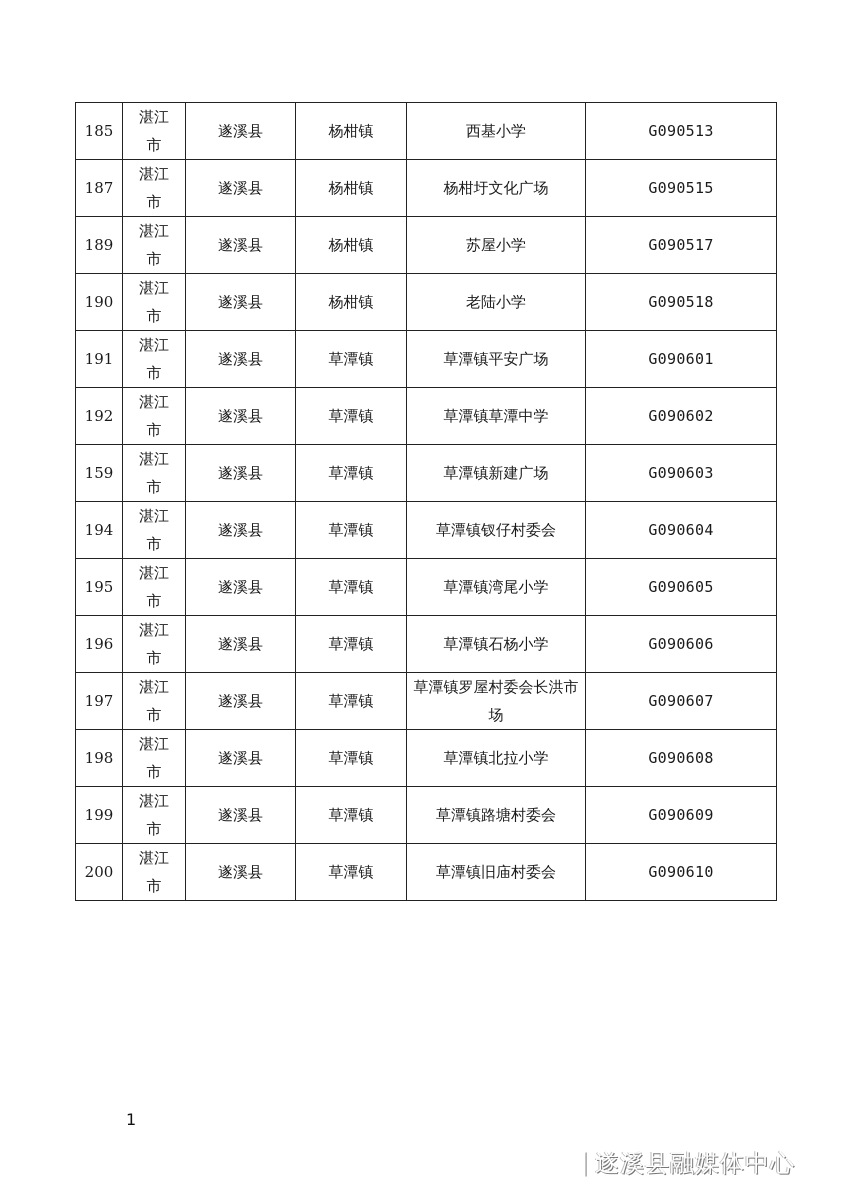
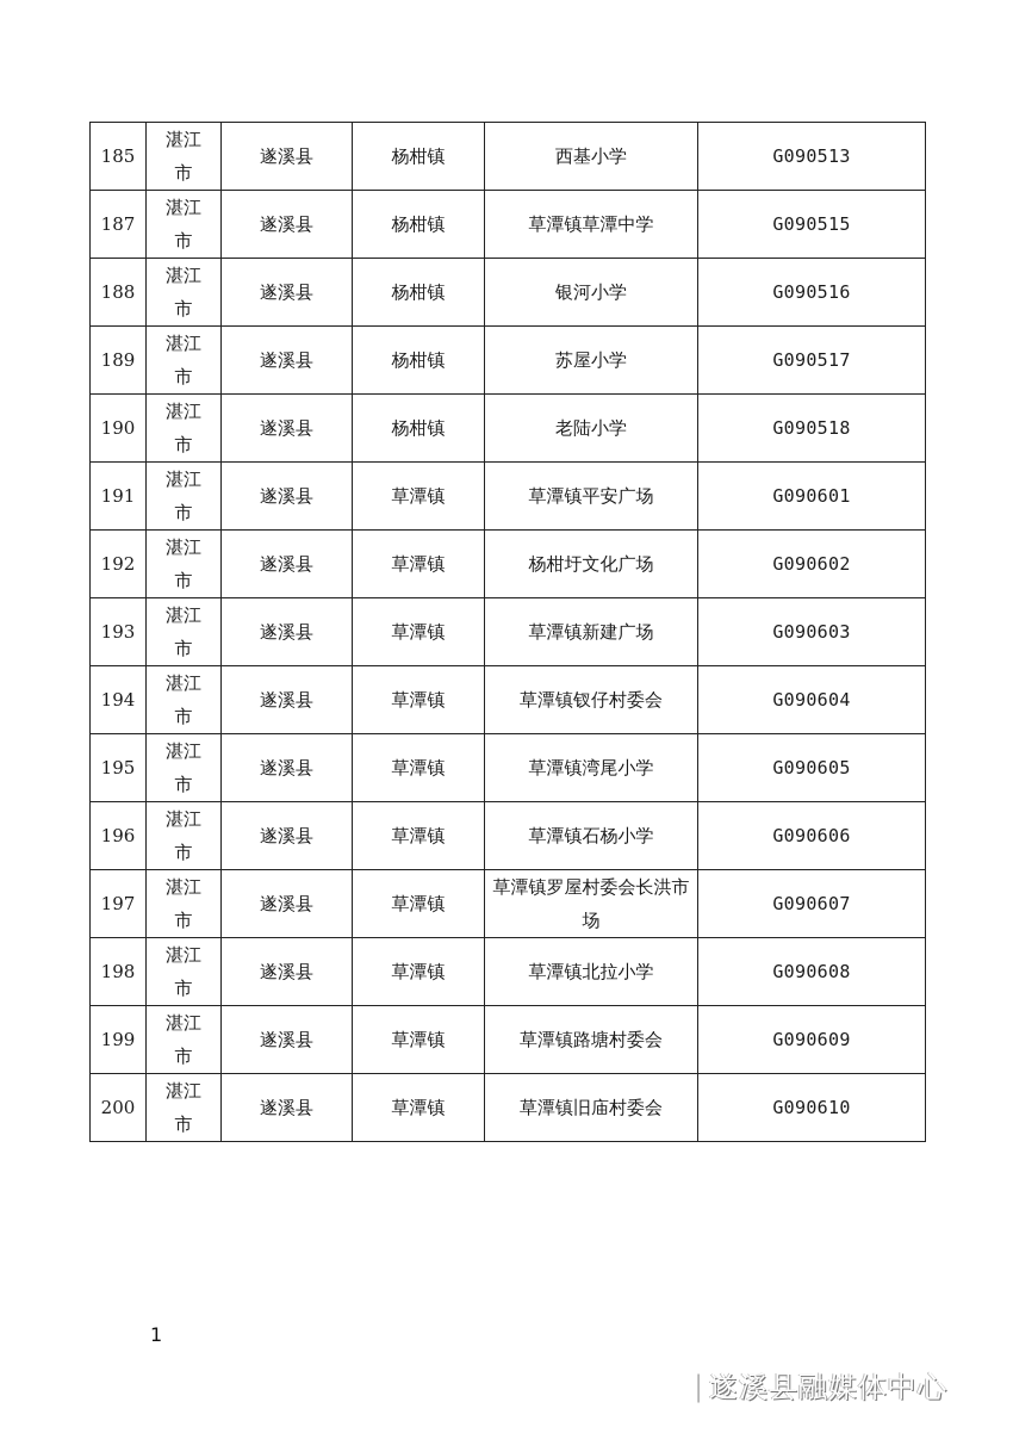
  185	湛江市	遂溪县	杨柑镇	西基小学	G090513
- 187	湛江市	遂溪县	杨柑镇	杨柑圩文化广场	G090515
+ 187	湛江市	遂溪县	杨柑镇	草潭镇草潭中学	G090515
+ 188	湛江市	遂溪县	杨柑镇	银河小学	G090516
  189	湛江市	遂溪县	杨柑镇	苏屋小学	G090517
  190	湛江市	遂溪县	杨柑镇	老陆小学	G090518
  191	湛江市	遂溪县	草潭镇	草潭镇平安广场	G090601
- 192	湛江市	遂溪县	草潭镇	草潭镇草潭中学	G090602
+ 192	湛江市	遂溪县	草潭镇	杨柑圩文化广场	G090602
- 159	湛江市	遂溪县	草潭镇	草潭镇新建广场	G090603
+ 193	湛江市	遂溪县	草潭镇	草潭镇新建广场	G090603
  194	湛江市	遂溪县	草潭镇	草潭镇钗仔村委会	G090604
  195	湛江市	遂溪县	草潭镇	草潭镇湾尾小学	G090605
  196	湛江市	遂溪县	草潭镇	草潭镇石杨小学	G090606
  197	湛江市	遂溪县	草潭镇	草潭镇罗屋村委会长洪市场	G090607
  198	湛江市	遂溪县	草潭镇	草潭镇北拉小学	G090608
  199	湛江市	遂溪县	草潭镇	草潭镇路塘村委会	G090609
  200	湛江市	遂溪县	草潭镇	草潭镇旧庙村委会	G090610
  1
  | 遂溪县融媒体中心
